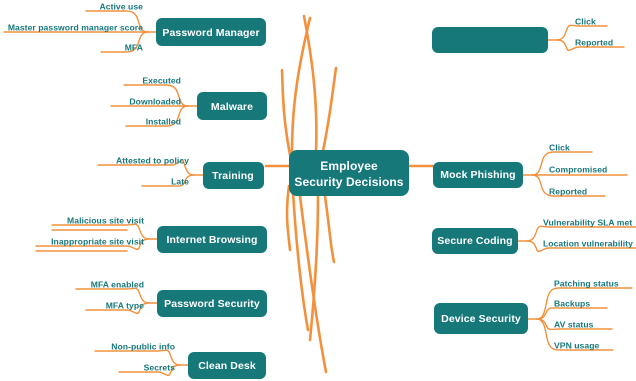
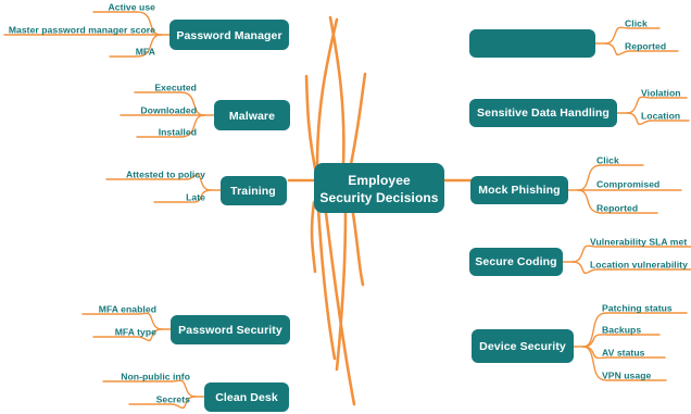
  Password Manager
  Active use
  Master password manager score
  MFA
  Malware
  Executed
  Downloaded
  Installed
  Training
  Attested to policy
  Late
- Internet Browsing
- Malicious site visit
- Inappropriate site visit
  Password Security
  MFA enabled
  MFA type
  Clean Desk
  Non-public info
  Secrets
  Employee
  Security Decisions
  Click
  Reported
+ Sensitive Data Handling
+ Violation
+ Location
  Mock Phishing
  Click
  Compromised
  Reported
  Secure Coding
  Vulnerability SLA met
  Location vulnerability
  Device Security
  Patching status
  Backups
  AV status
  VPN usage
